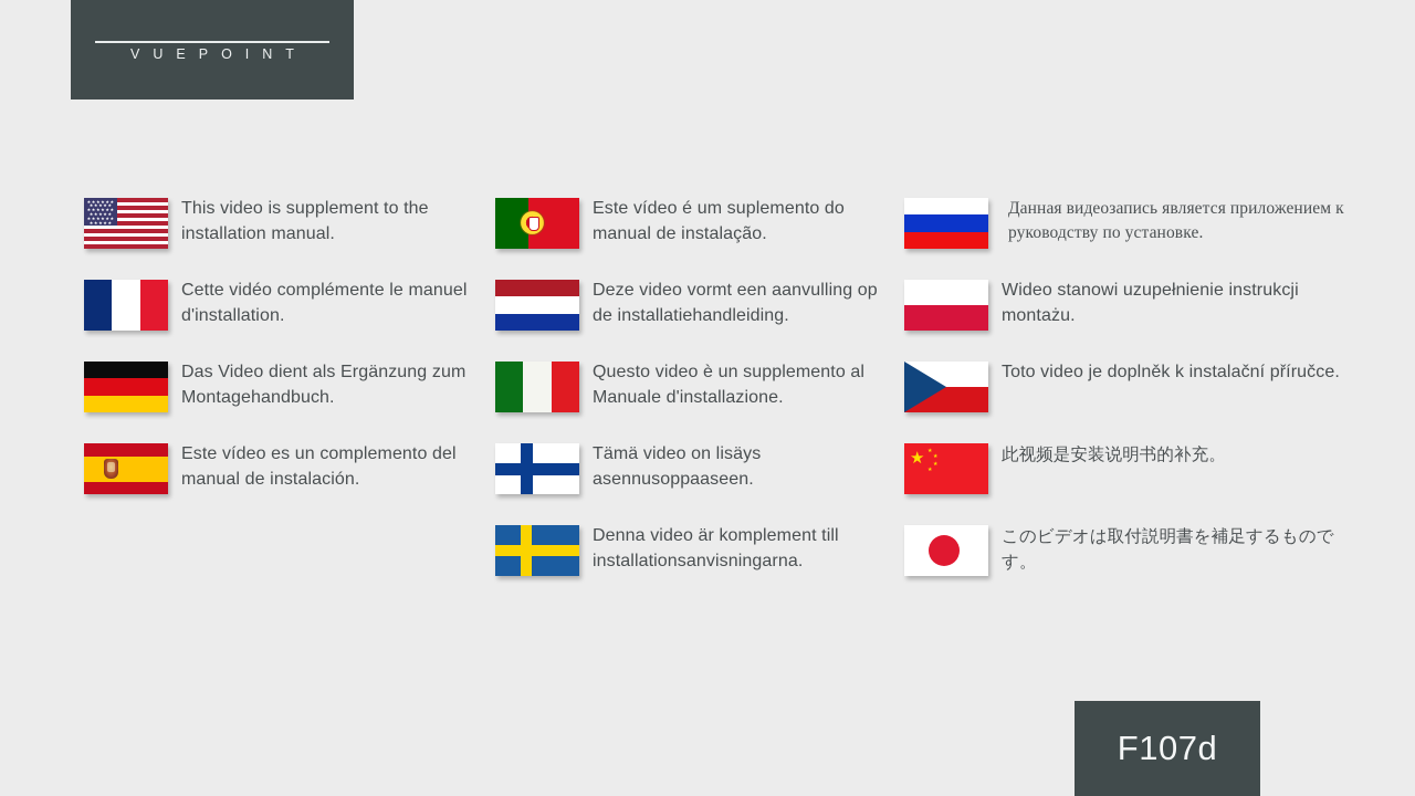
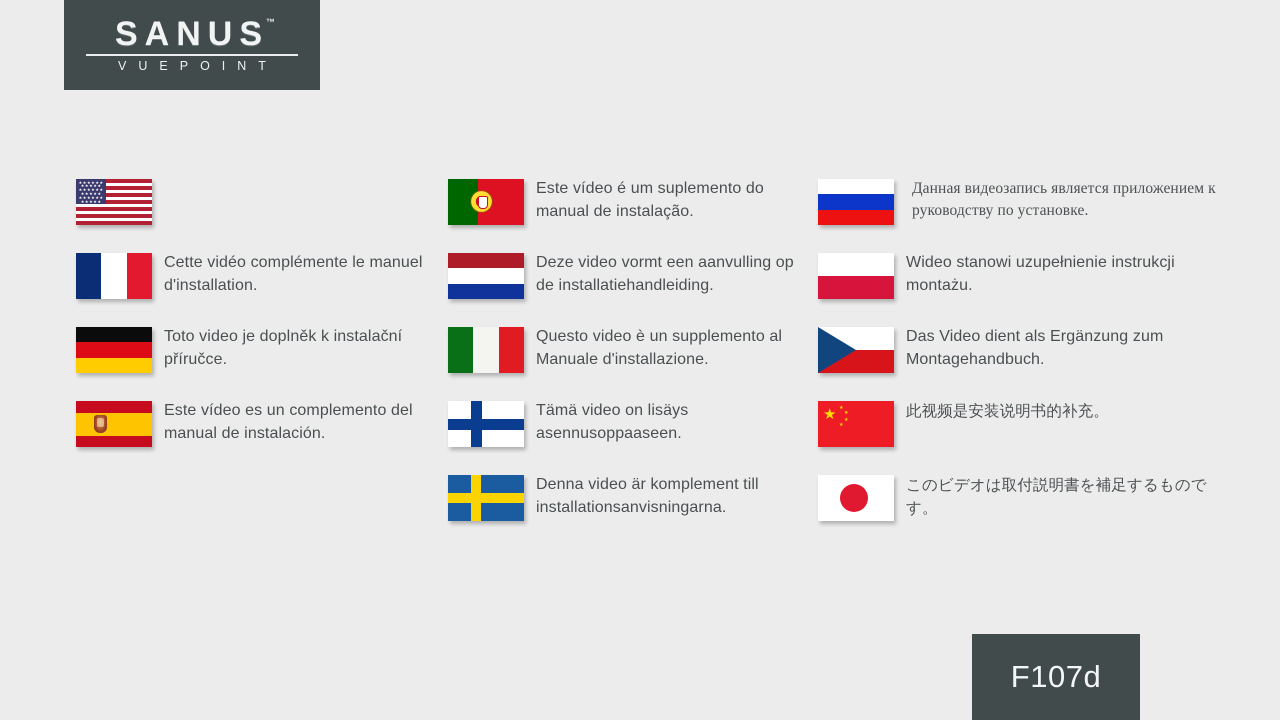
+ SANUS
+ ™
  VUEPOINT
- This video is supplement to the installation manual.
  Cette vidéo complémente le manuel d'installation.
- Das Video dient als Ergänzung zum Montagehandbuch.
+ Toto video je doplněk k instalační příručce.
  Este vídeo es un complemento del manual de instalación.
  Este vídeo é um suplemento do manual de instalação.
  Deze video vormt een aanvulling op de installatiehandleiding.
  Questo video è un supplemento al Manuale d'installazione.
  Tämä video on lisäys asennusoppaaseen.
  Denna video är komplement till installationsanvisningarna.
  Данная видеозапись является приложением к руководству по установке.
  Wideo stanowi uzupełnienie instrukcji montażu.
- Toto video je doplněk k instalační příručce.
+ Das Video dient als Ergänzung zum Montagehandbuch.
  ★
  此视频是安装说明书的补充。
  このビデオは取付説明書を補足するものです。
  F107d
